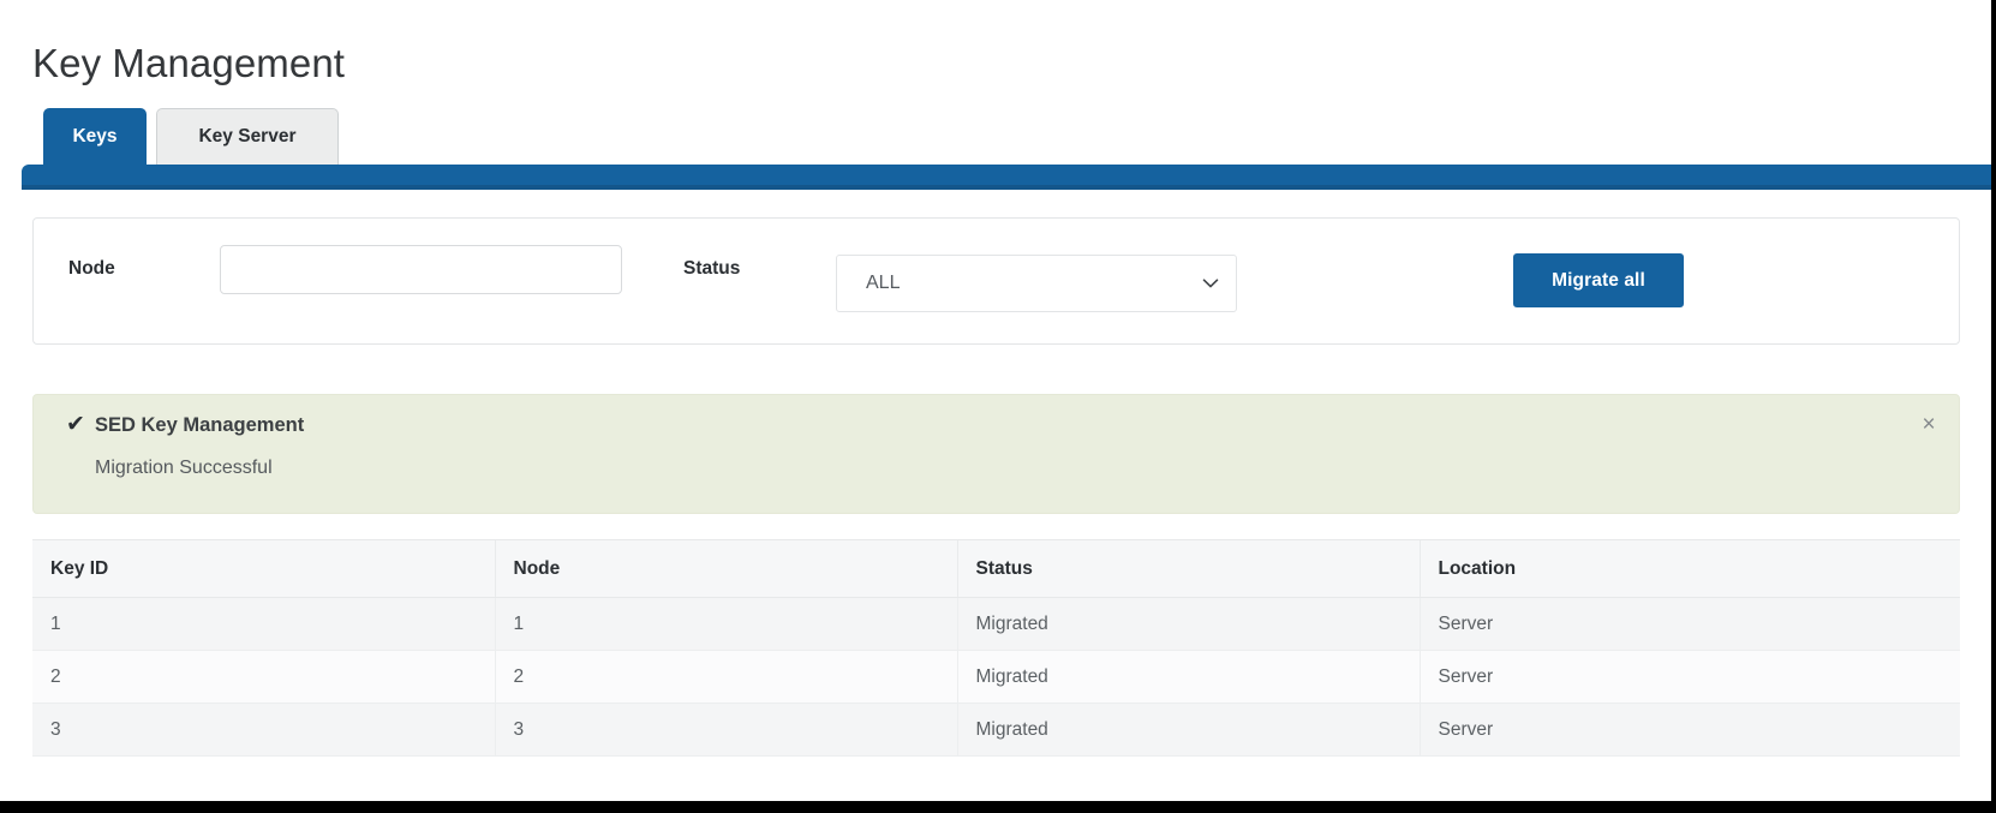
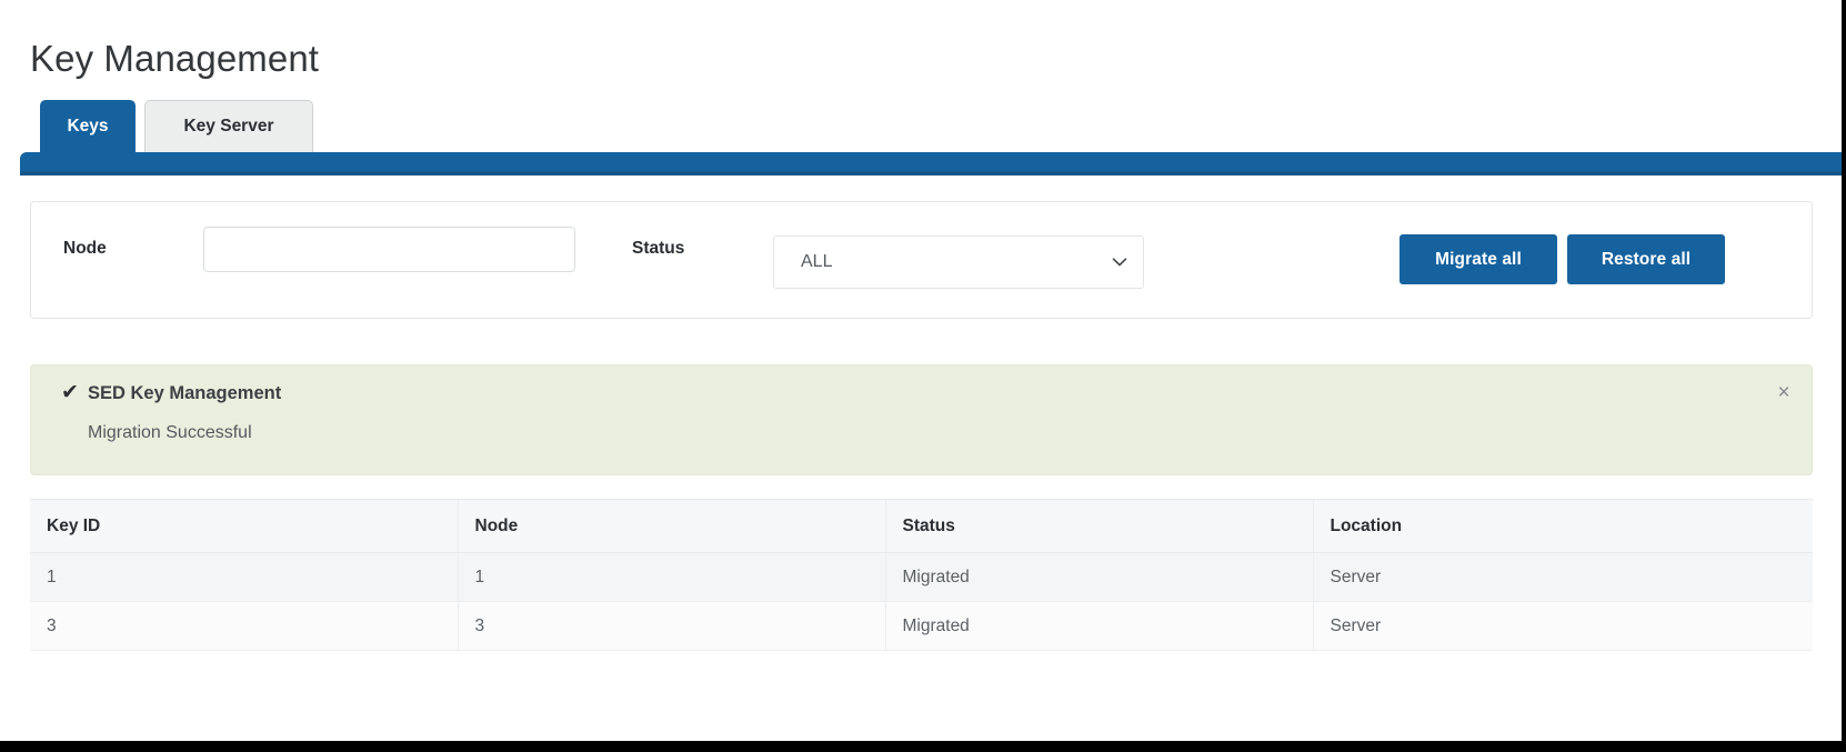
  Key Management
  Keys
  Key Server
  Node
  Status
  ALL
  Migrate all
+ Restore all
  ✔
  SED Key Management
  Migration Successful
  ×
  Key ID	Node	Status	Location
  1	1	Migrated	Server
- 2	2	Migrated	Server
  3	3	Migrated	Server
